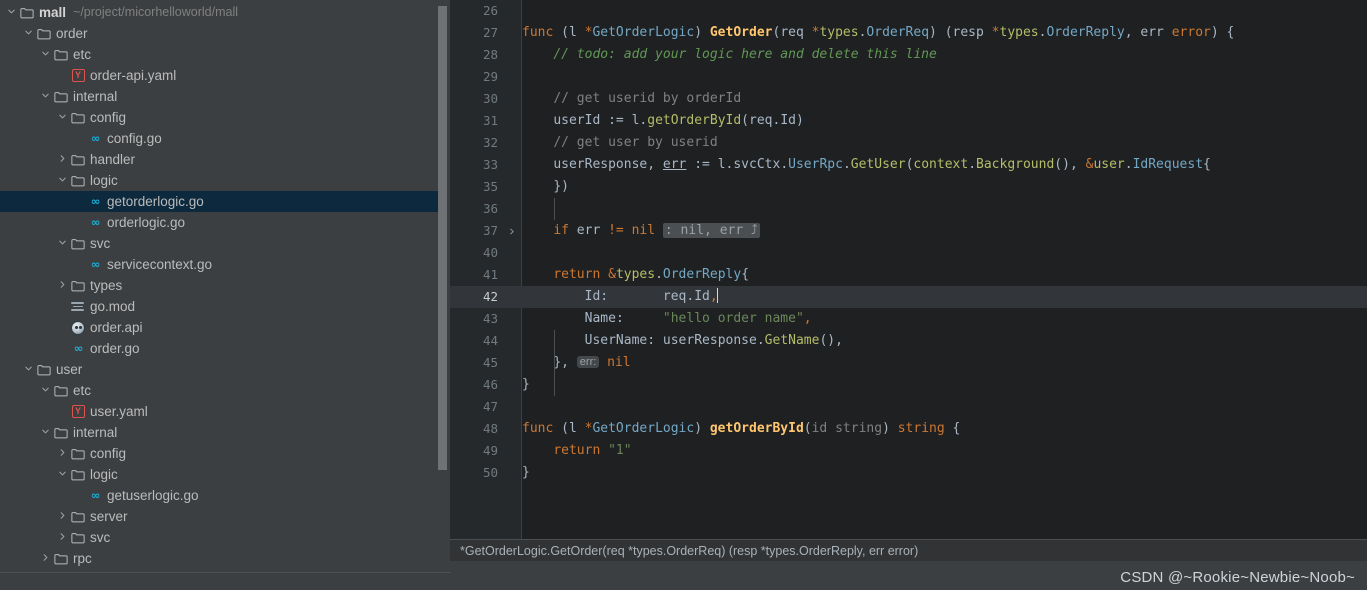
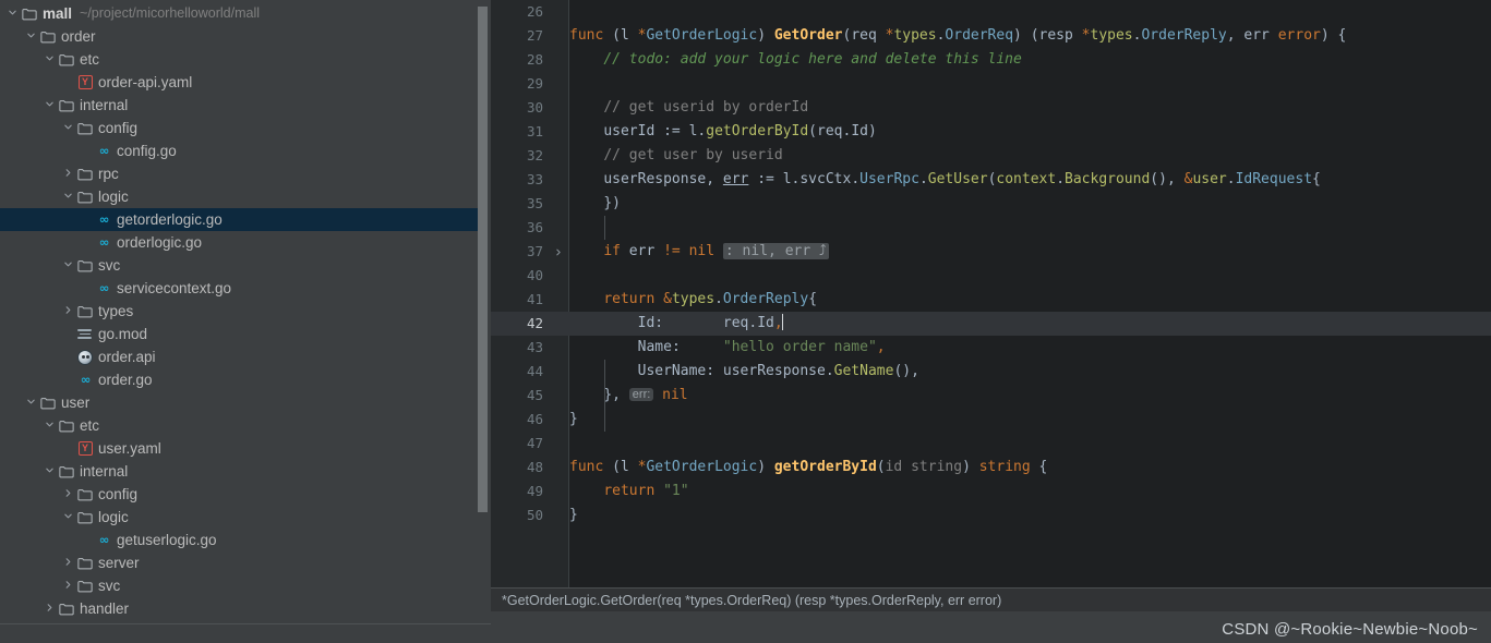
  mall
  ~/project/micorhelloworld/mall
  order
  etc
  Y
  order-api.yaml
  internal
  config
  ∞
  config.go
- handler
+ rpc
  logic
  ∞
  getorderlogic.go
  ∞
  orderlogic.go
  svc
  ∞
  servicecontext.go
  types
  go.mod
  order.api
  ∞
  order.go
  user
  etc
  Y
  user.yaml
  internal
  config
  logic
  ∞
  getuserlogic.go
  server
  svc
- rpc
+ handler
  26
  27
  func (l *GetOrderLogic) GetOrder(req *types.OrderReq) (resp *types.OrderReply, err error) {
  28
  // todo: add your logic here and delete this line
  29
  30
  // get userid by orderId
  31
  userId := l.getOrderById(req.Id)
  32
  // get user by userid
  33
  userResponse, err := l.svcCtx.UserRpc.GetUser(context.Background(), &user.IdRequest{
  35
  })
  36
  37
  if err != nil : nil, err ⤴
  40
  41
  return &types.OrderReply{
  42
  Id: req.Id,
  43
  Name: "hello order name",
  44
  UserName: userResponse.GetName(),
  45
  }, err: nil
  46
  }
  47
  48
  func (l *GetOrderLogic) getOrderById(id string) string {
  49
  return "1"
  50
  }
  *GetOrderLogic.GetOrder(req *types.OrderReq) (resp *types.OrderReply, err error)
  CSDN @~Rookie~Newbie~Noob~
